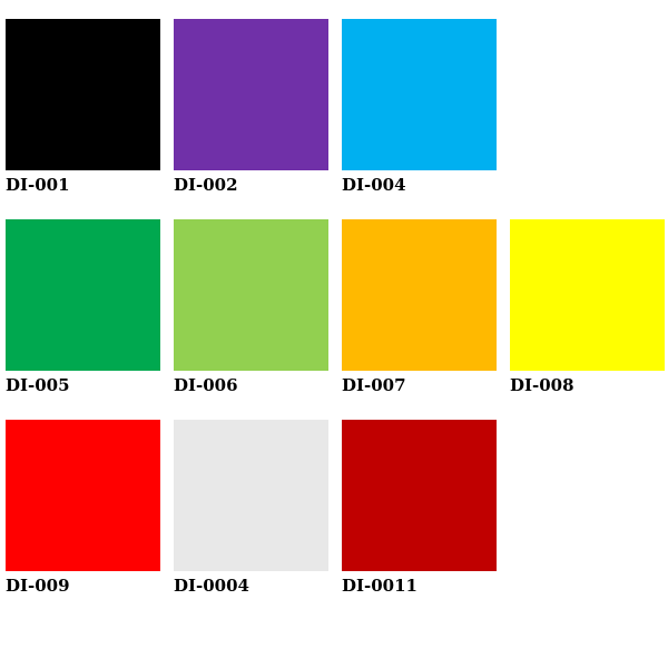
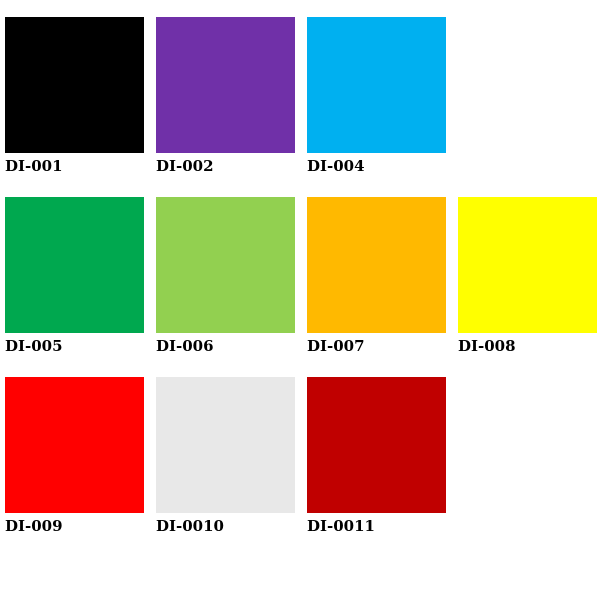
  DI-001
  DI-002
  DI-004
  DI-005
  DI-006
  DI-007
  DI-008
  DI-009
- DI-0004
+ DI-0010
  DI-0011
